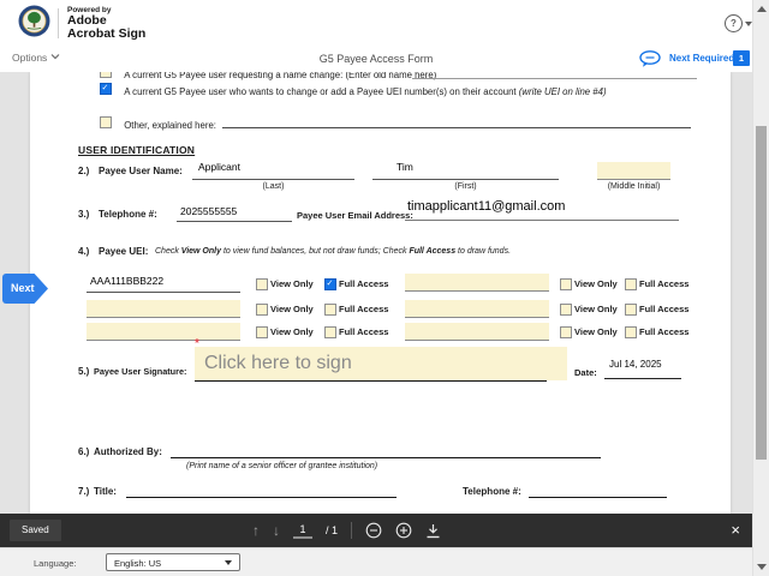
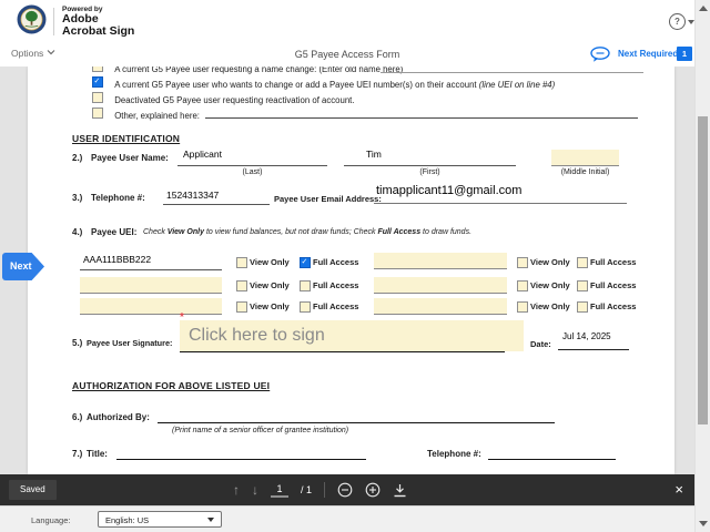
  Adobe
  Acrobat Sign
  ?
  Options
  G5 Payee Access Form
  Next Required
  1
  A current G5 Payee user requesting a name change: (Enter old name here)
- A current G5 Payee user who wants to change or add a Payee UEI number(s) on their account (write UEI on line #4)
+ A current G5 Payee user who wants to change or add a Payee UEI number(s) on their account (line UEI on line #4)
+ Deactivated G5 Payee user requesting reactivation of account.
  Other, explained here:
  USER IDENTIFICATION
  2.)
  Payee User Name:
  Applicant
  Tim
  3.)
  Telephone #:
- 2025555555
+ 1524313347
  Payee User Email Address:
  timapplicant11@gmail.com
  4.)
  Payee UEI:
  AAA111BBB222
  View Only
  Full Access
  View Only
  Full Access
  View Only
  Full Access
  View Only
  Full Access
  View Only
  Full Access
  View Only
  Full Access
  *
  Click here to sign
  5.)
  Payee User Signature:
  Date:
  Jul 14, 2025
+ AUTHORIZATION FOR ABOVE LISTED UEI
  6.)
  Authorized By:
  7.)
  Title:
  Telephone #:
  Next
  Saved
  ↑
  ↓
  1
  / 1
  ×
  Language:
  English: US
